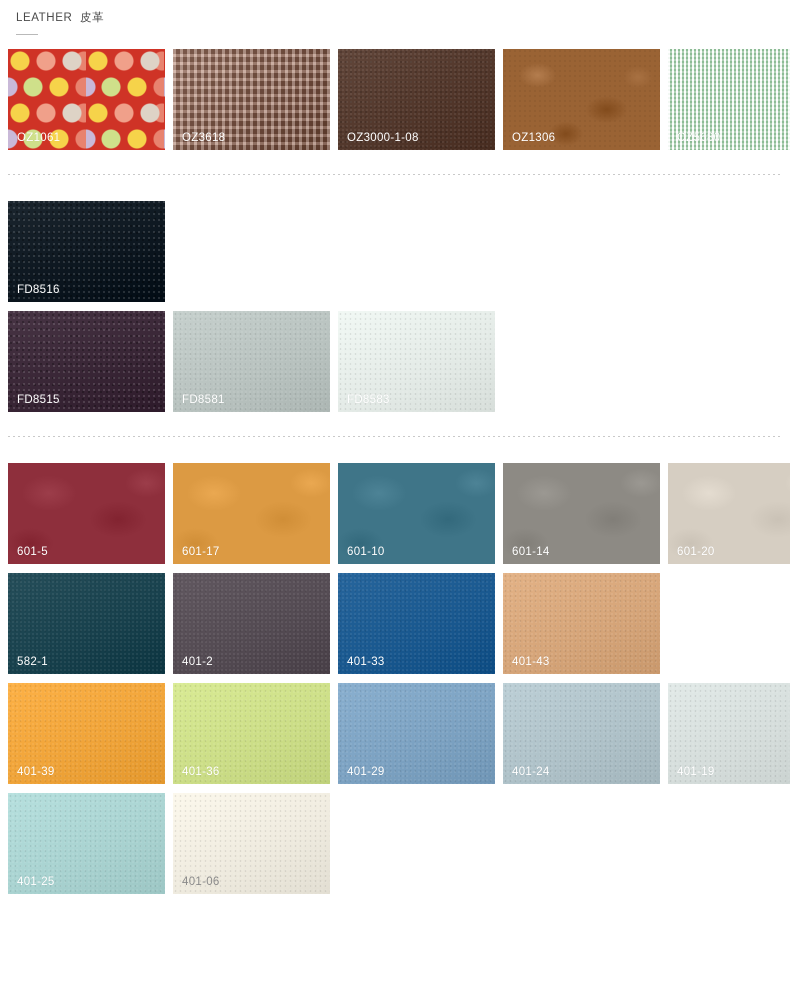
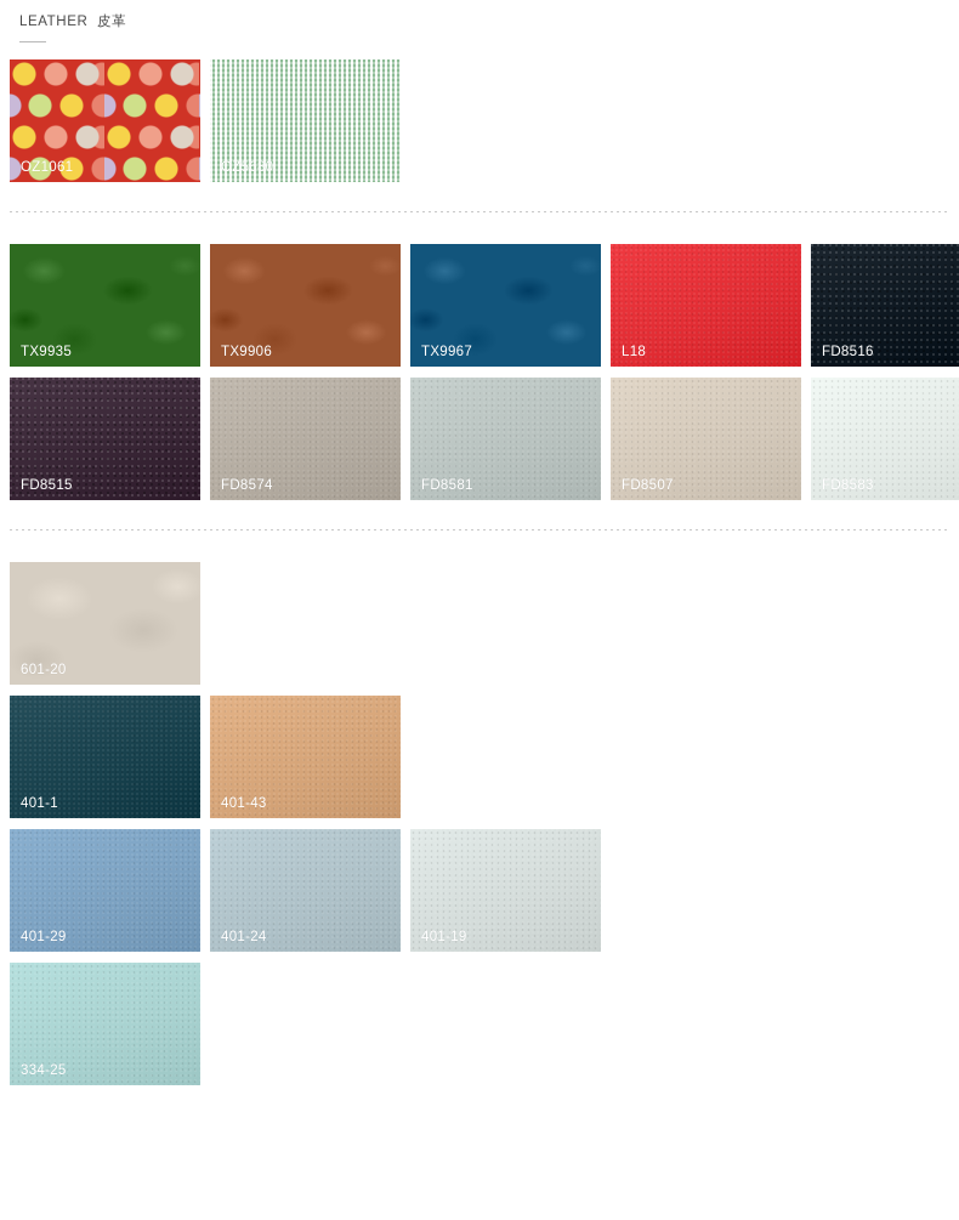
  LEATHER 皮革
  OZ1061
- OZ3618
- OZ3000-1-08
- OZ1306
  OZ5680
+ TX9935
+ TX9906
+ TX9967
+ L18
  FD8516
  FD8515
+ FD8574
  FD8581
+ FD8507
  FD8583
- 601-5
- 601-17
- 601-10
- 601-14
  601-20
- 582-1
+ 401-1
- 401-2
- 401-33
  401-43
- 401-39
- 401-36
  401-29
  401-24
  401-19
- 401-25
+ 334-25
- 401-06
